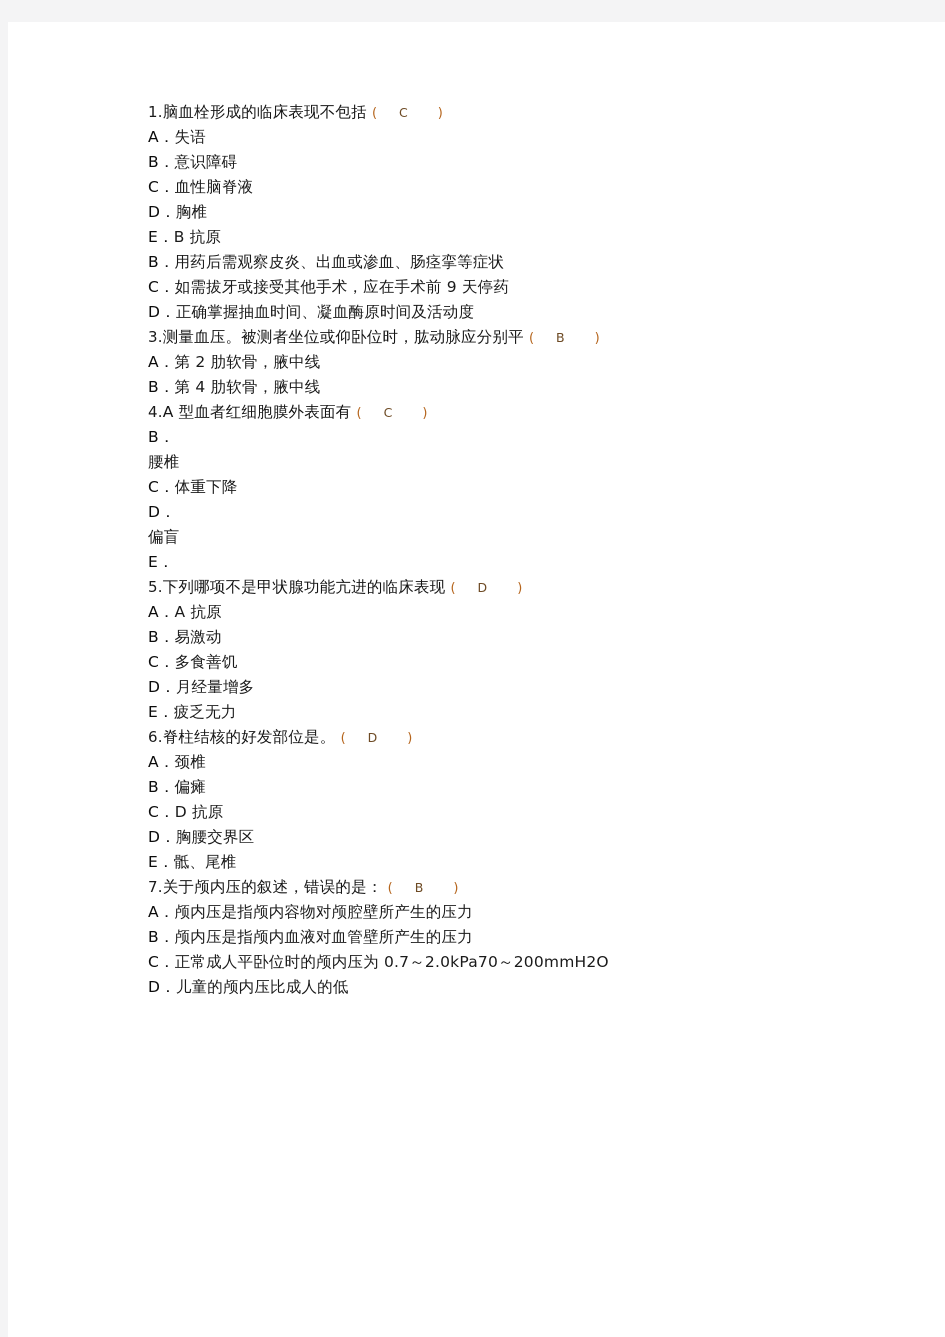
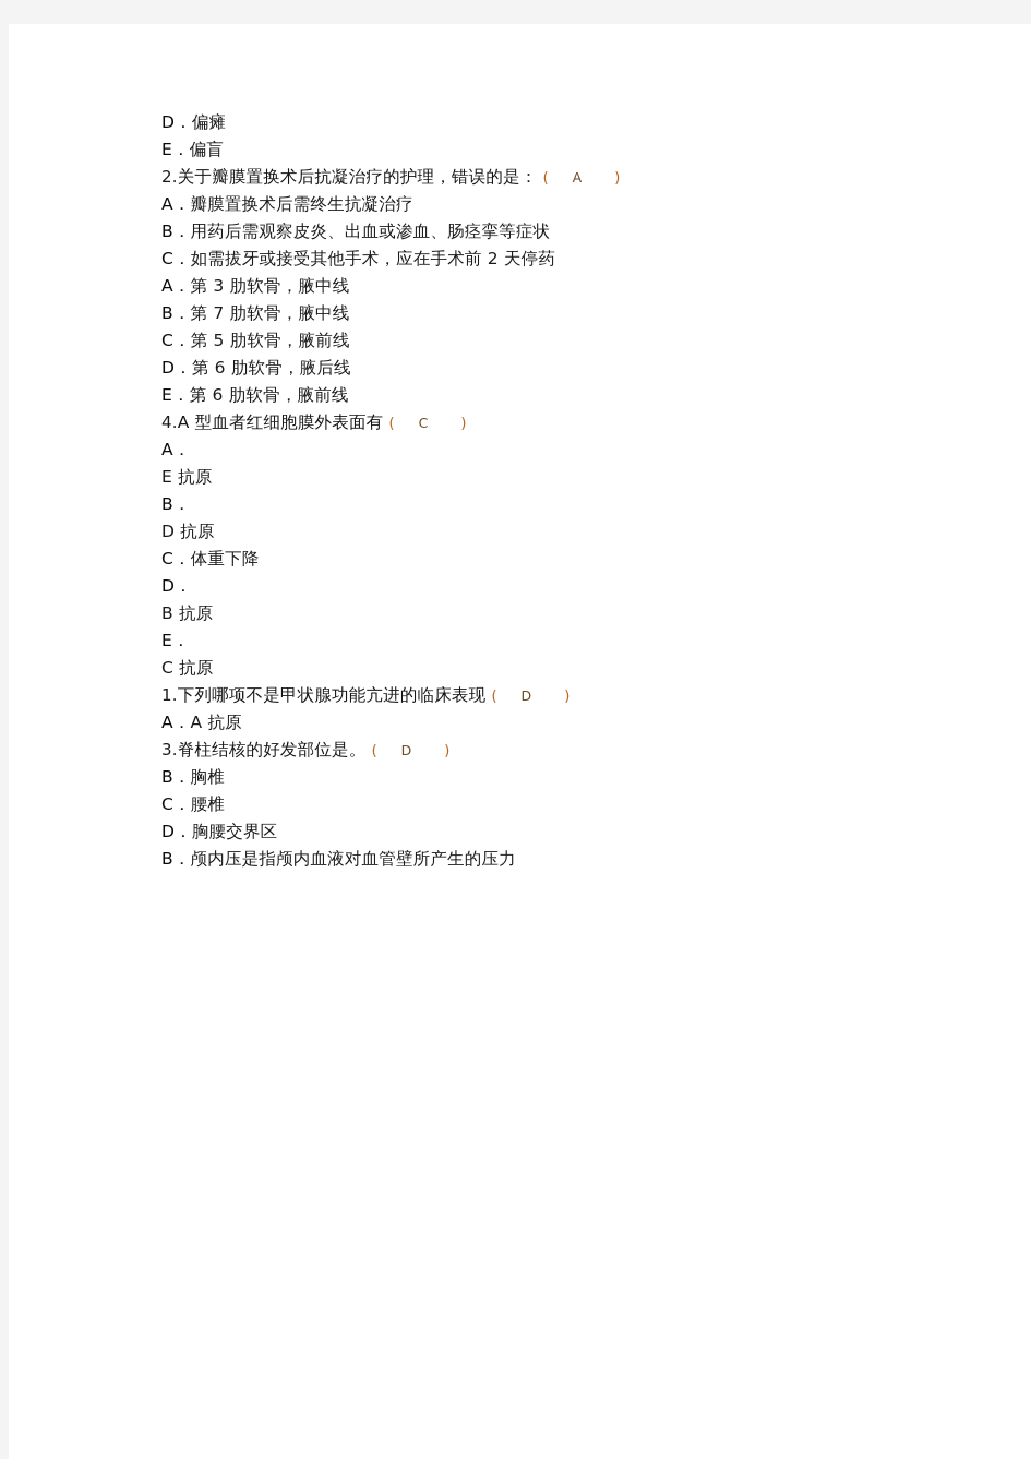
- 1.脑血栓形成的临床表现不包括 ( C )
- A．失语
- B．意识障碍
- C．血性脑脊液
- D．胸椎
+ D．偏瘫
- E．B 抗原
+ E．偏盲
+ 2.关于瓣膜置换术后抗凝治疗的护理，错误的是： ( A )
+ A．瓣膜置换术后需终生抗凝治疗
  B．用药后需观察皮炎、出血或渗血、肠痉挛等症状
- C．如需拔牙或接受其他手术，应在手术前 9 天停药
+ C．如需拔牙或接受其他手术，应在手术前 2 天停药
- D．正确掌握抽血时间、凝血酶原时间及活动度
- 3.测量血压。被测者坐位或仰卧位时，肱动脉应分别平 ( B )
- A．第 2 肋软骨，腋中线
+ A．第 3 肋软骨，腋中线
- B．第 4 肋软骨，腋中线
+ B．第 7 肋软骨，腋中线
+ C．第 5 肋软骨，腋前线
+ D．第 6 肋软骨，腋后线
+ E．第 6 肋软骨，腋前线
  4.A 型血者红细胞膜外表面有 ( C )
+ A．
+ E 抗原
  B．
- 腰椎
+ D 抗原
  C．体重下降
  D．
- 偏盲
+ B 抗原
  E．
+ C 抗原
- 5.下列哪项不是甲状腺功能亢进的临床表现 ( D )
+ 1.下列哪项不是甲状腺功能亢进的临床表现 ( D )
  A．A 抗原
- B．易激动
- C．多食善饥
- D．月经量增多
- E．疲乏无力
- 6.脊柱结核的好发部位是。 ( D )
+ 3.脊柱结核的好发部位是。 ( D )
- A．颈椎
- B．偏瘫
+ B．胸椎
- C．D 抗原
+ C．腰椎
  D．胸腰交界区
- E．骶、尾椎
- 7.关于颅内压的叙述，错误的是： ( B )
- A．颅内压是指颅内容物对颅腔壁所产生的压力
  B．颅内压是指颅内血液对血管壁所产生的压力
- C．正常成人平卧位时的颅内压为 0.7～2.0kPa70～200mmH2O
- D．儿童的颅内压比成人的低
